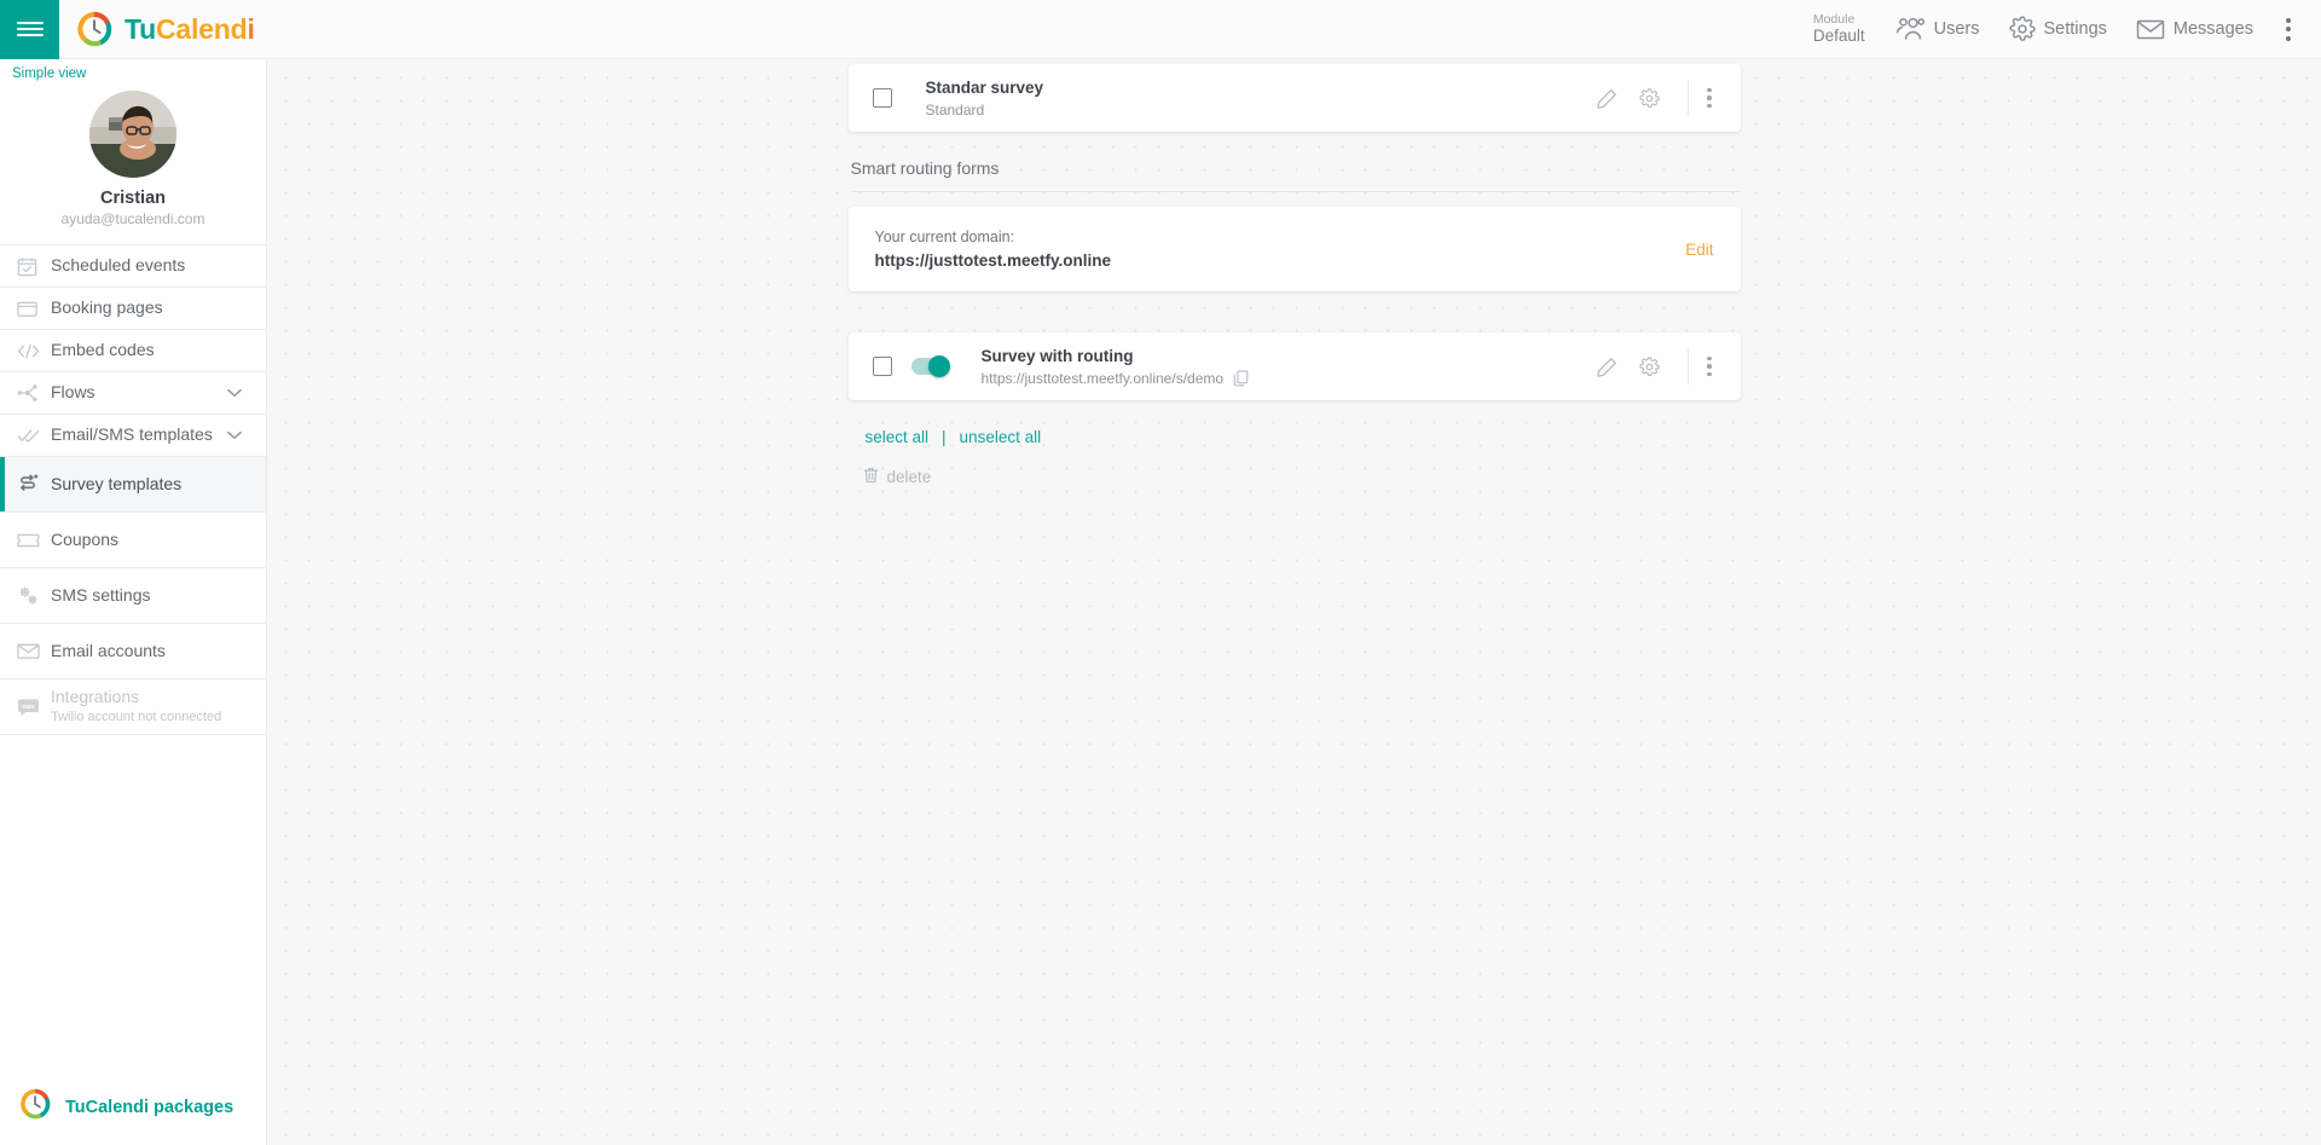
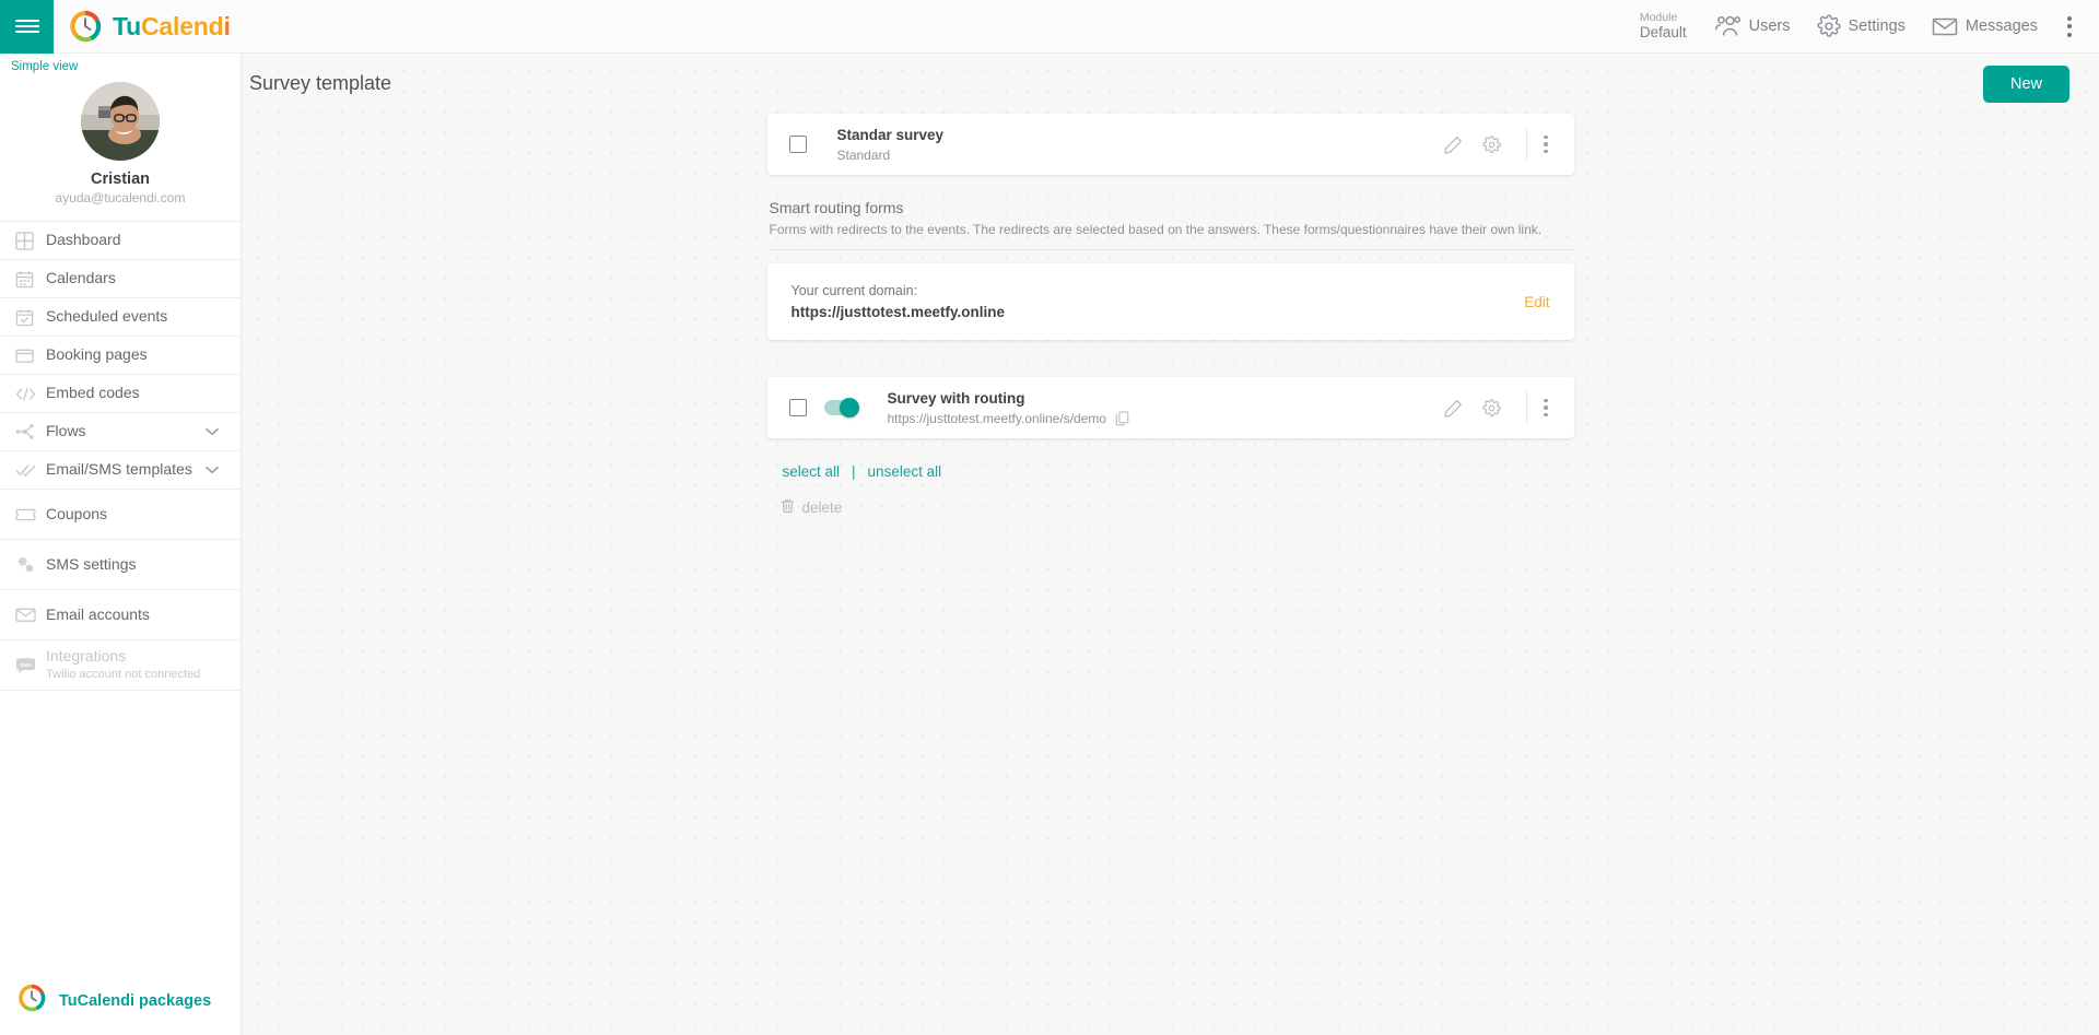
  TuCalendi
  Module
  Default
  Users
  Settings
  Messages
  Simple view
  Cristian
  ayuda@tucalendi.com
+ Dashboard
+ Calendars
  Scheduled events
  Booking pages
  Embed codes
  Flows
  Email/SMS templates
- Survey templates
  Coupons
  SMS settings
  Email accounts
  Integrations
  Twilio account not connected
  TuCalendi packages
+ Survey template
+ New
  Standar survey
  Standard
  Smart routing forms
+ Forms with redirects to the events. The redirects are selected based on the answers. These forms/questionnaires have their own link.
  Your current domain:
  https://justtotest.meetfy.online
  Edit
  Survey with routing
  https://justtotest.meetfy.online/s/demo
  select all
  |
  unselect all
  delete
